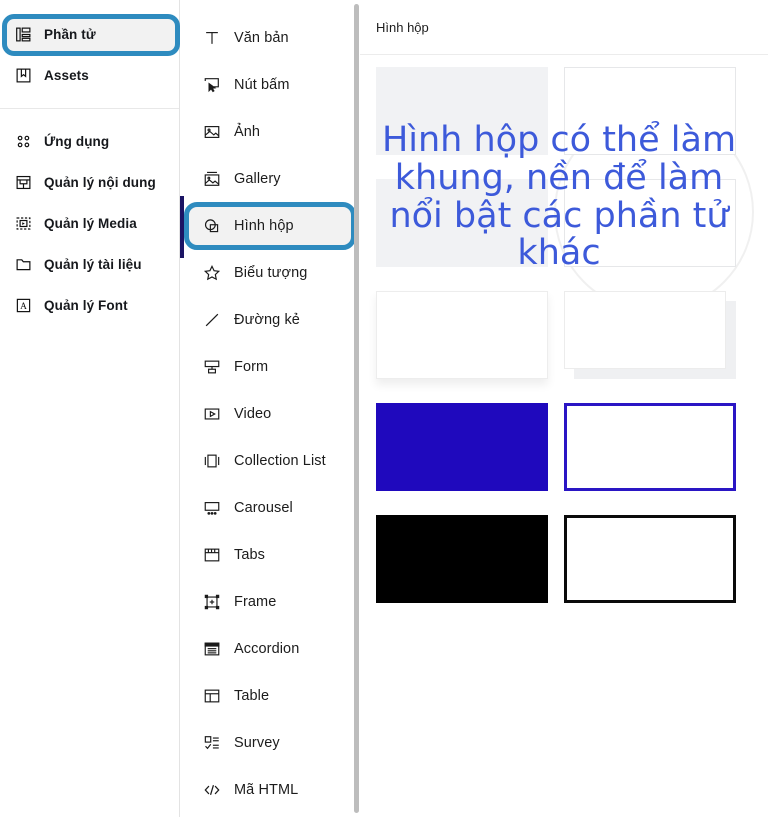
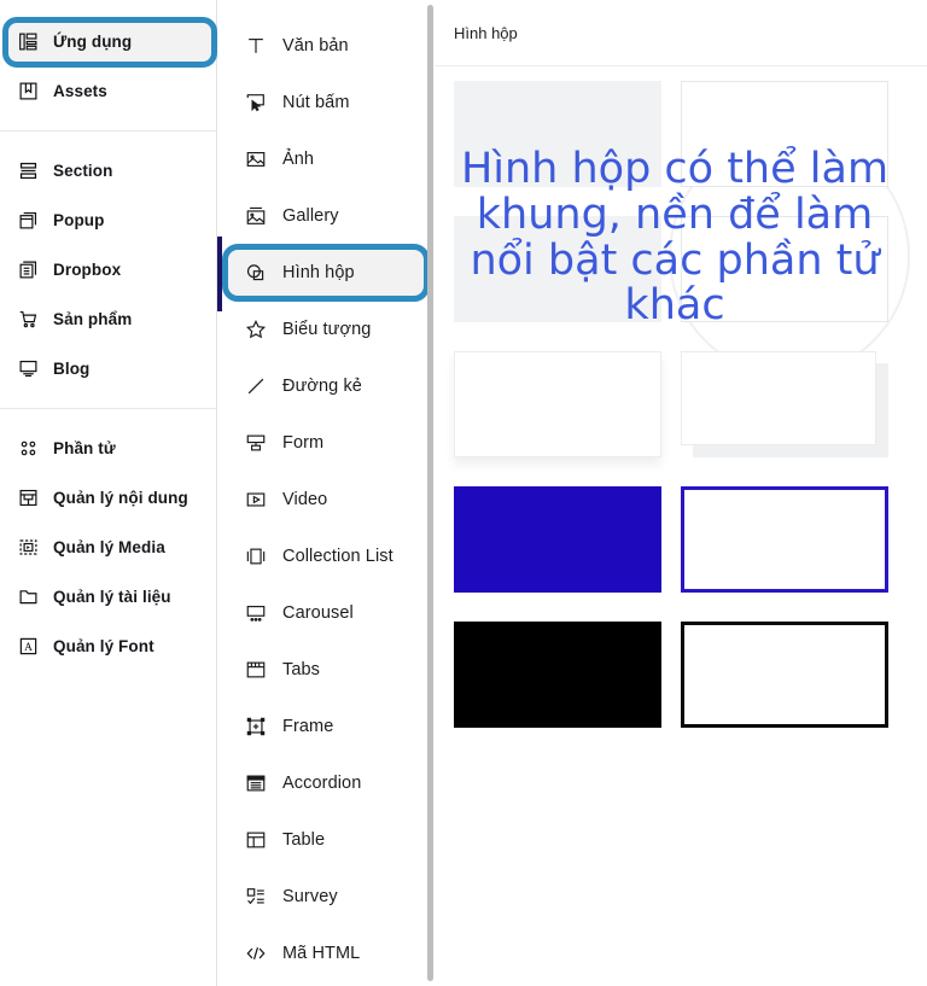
- Phần tử
+ Ứng dụng
  Assets
+ Section
+ Popup
+ Dropbox
+ Sản phẩm
+ Blog
- Ứng dụng
+ Phần tử
  Quản lý nội dung
  Quản lý Media
  Quản lý tài liệu
  A
  Quản lý Font
  Văn bản
  Nút bấm
  Ảnh
  Gallery
  Hình hộp
  Biểu tượng
  Đường kẻ
  Form
  Video
  Collection List
  Carousel
  Tabs
  Frame
  Accordion
  Table
  Survey
  Mã HTML
  Hình hộp
  Hình hộp có thể làm khung, nền để làm nổi bật các phần tử khác
